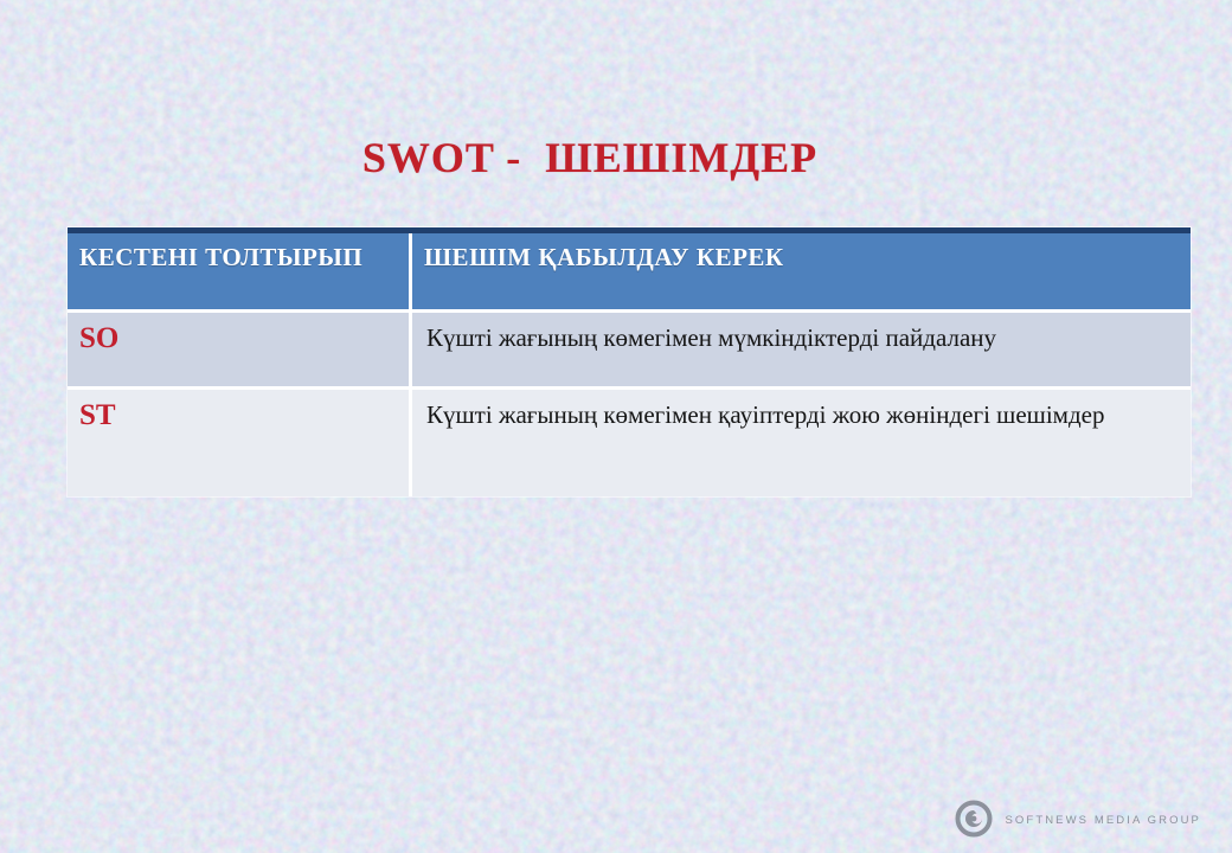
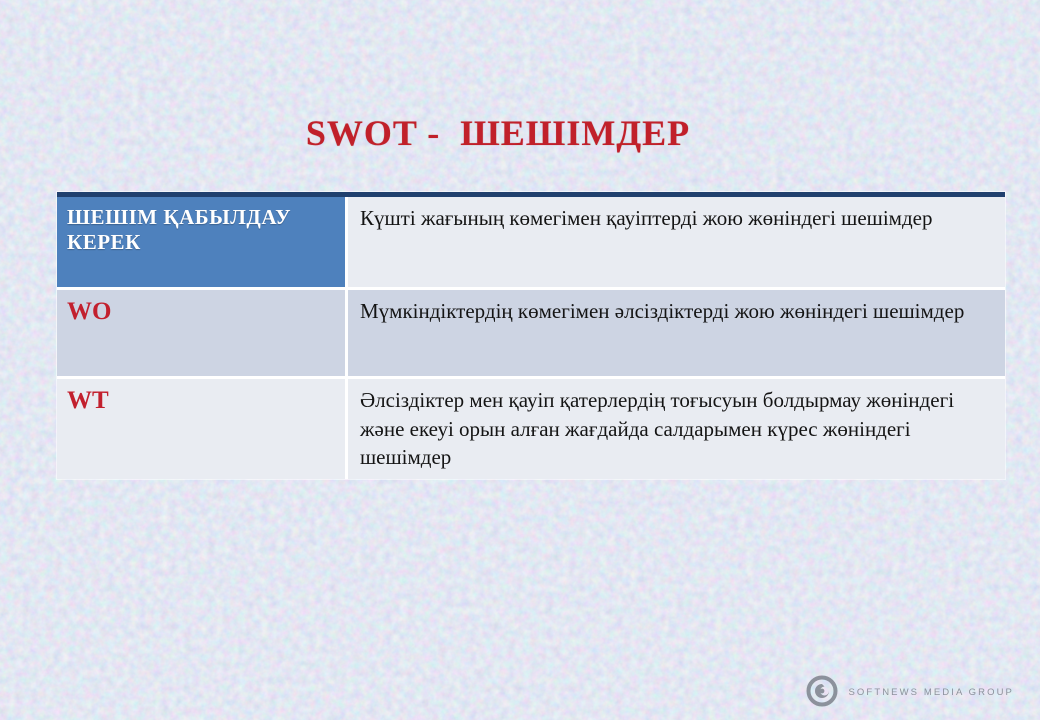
  SWOT - ШЕШІМДЕР
- КЕСТЕНІ ТОЛТЫРЫП
  ШЕШІМ ҚАБЫЛДАУ КЕРЕК
- SO
- Күшті жағының көмегімен мүмкіндіктерді пайдалану
- ST
  Күшті жағының көмегімен қауіптерді жою жөніндегі шешімдер
+ WO
+ Мүмкіндіктердің көмегімен әлсіздіктерді жою жөніндегі шешімдер
+ WT
+ Әлсіздіктер мен қауіп қатерлердің тоғысуын болдырмау жөніндегі және екеуі орын алған жағдайда салдарымен күрес жөніндегі шешімдер
  SOFTNEWS MEDIA GROUP
